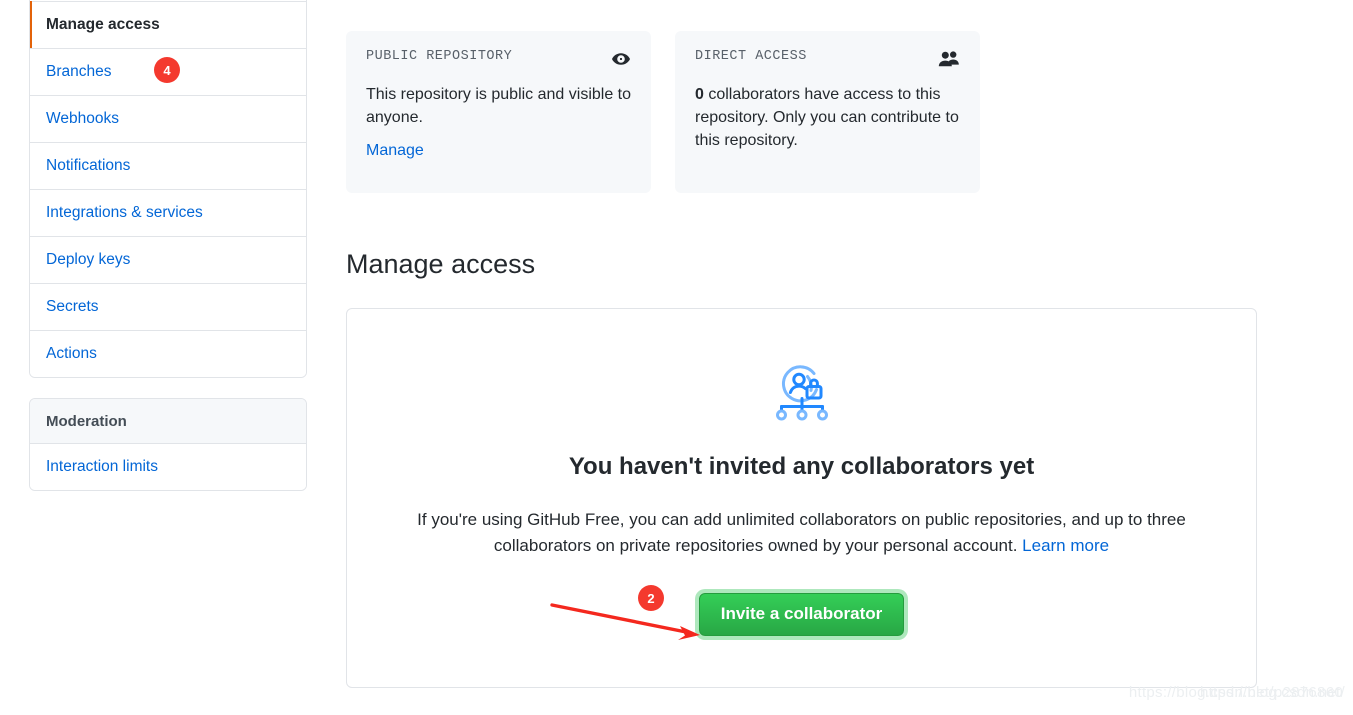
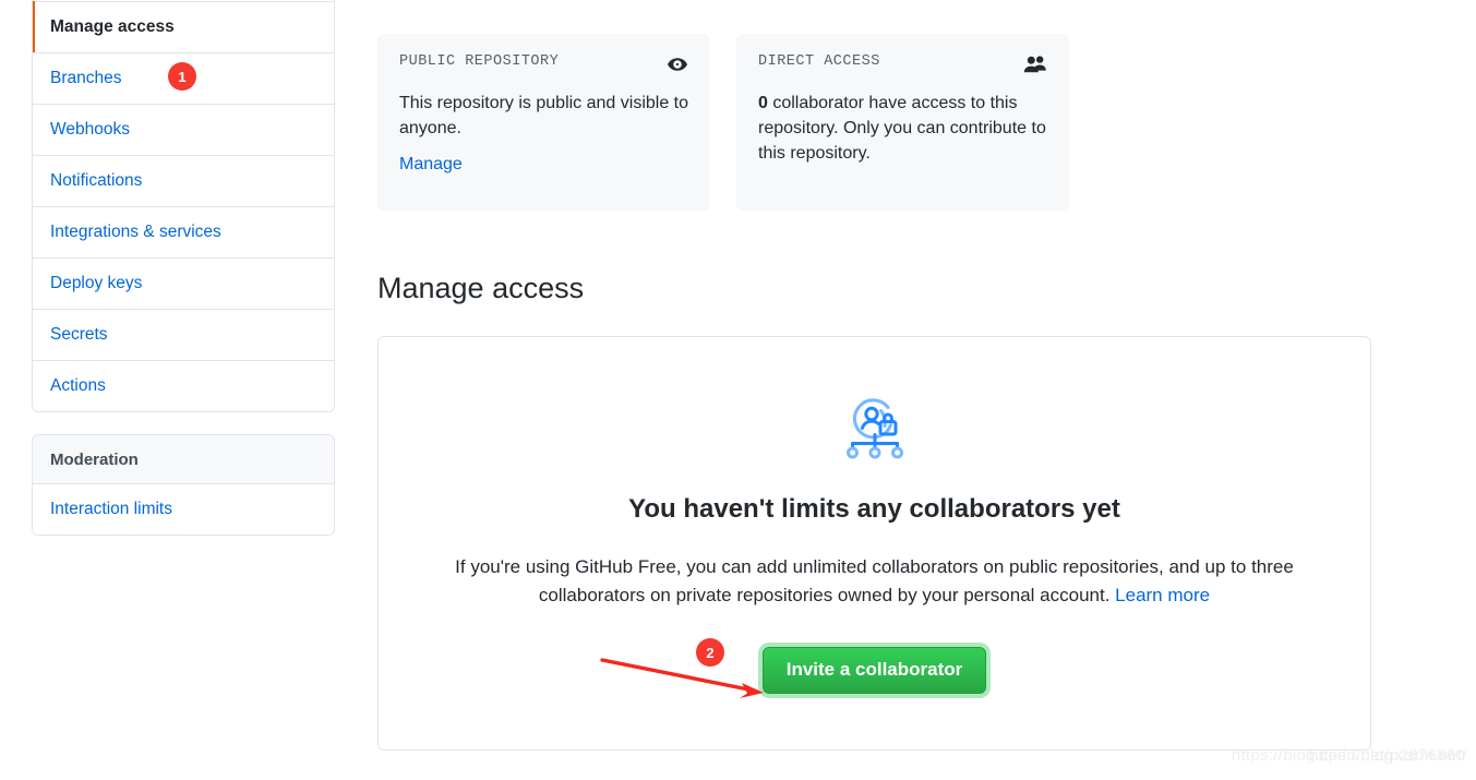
  Manage access
  Branches
  Webhooks
  Notifications
  Integrations & services
  Deploy keys
  Secrets
  Actions
  Moderation
  Interaction limits
- 4
+ 1
  PUBLIC REPOSITORY
  This repository is public and visible to anyone.
  Manage
  DIRECT ACCESS
- 0 collaborators have access to this repository. Only you can contribute to this repository.
+ 0 collaborator have access to this repository. Only you can contribute to this repository.
  Manage access
- You haven't invited any collaborators yet
+ You haven't limits any collaborators yet
  If you're using GitHub Free, you can add unlimited collaborators on public repositories, and up to three collaborators on private repositories owned by your personal account. Learn more
  Invite a collaborator
  2
  https://blog.csdn.net/
  https://blog.csdn.net/p2876860
